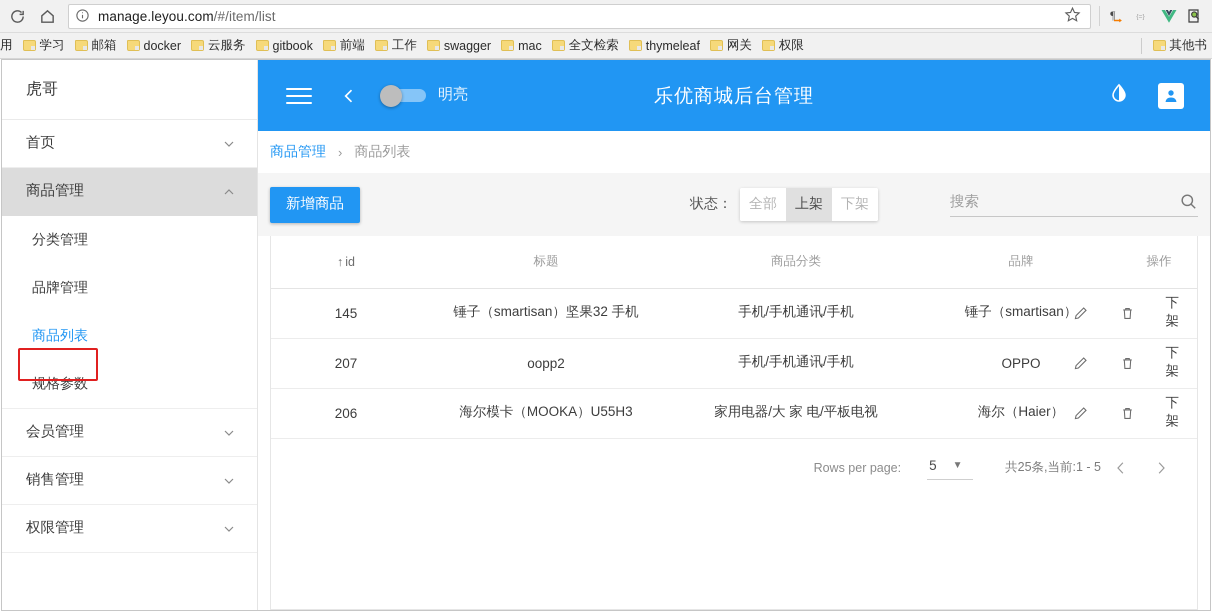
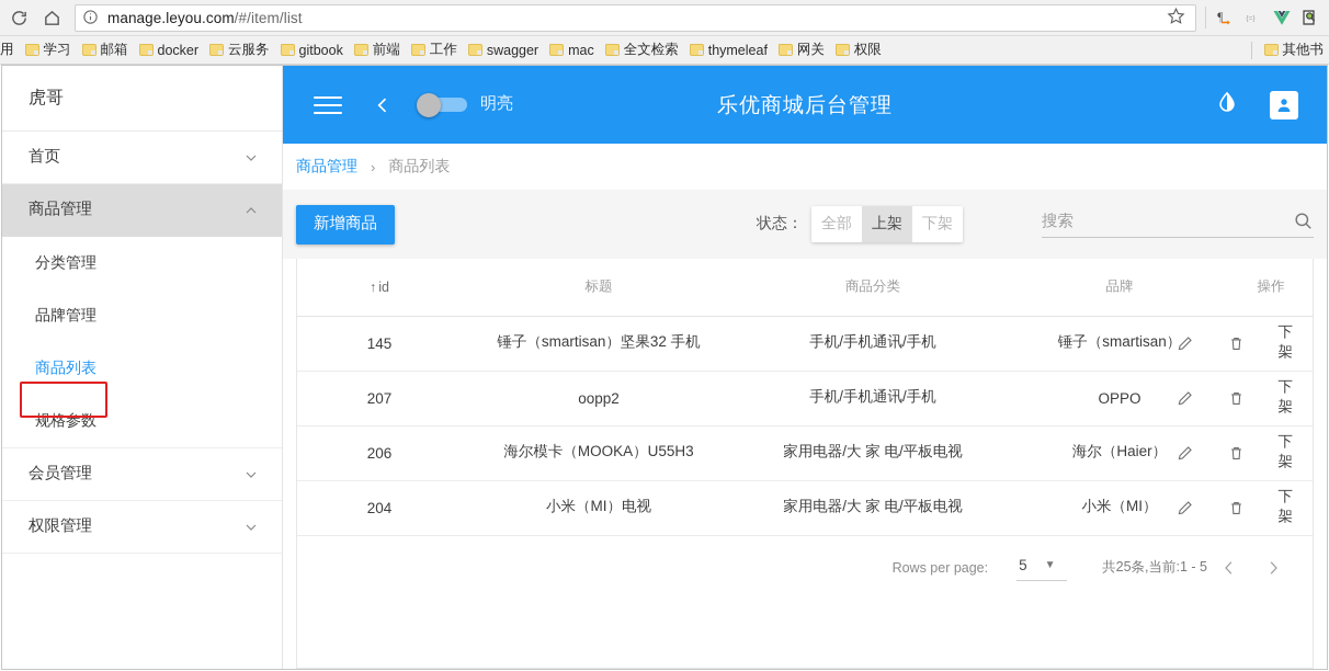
  manage.leyou.com/#/item/list
  ¶
  用
  学习
  邮箱
  docker
  云服务
  gitbook
  前端
  工作
  swagger
  mac
  全文检索
  thymeleaf
  网关
  权限
  其他书
  虎哥
  首页
  商品管理
  分类管理
  品牌管理
  商品列表
  规格参数
  会员管理
- 销售管理
  权限管理
  明亮
  乐优商城后台管理
  商品管理
  ›
  商品列表
  新增商品
  状态：
  全部
  上架
  下架
  搜索
  ↑ id	标题	商品分类	品牌	操作
  145	锤子（smartisan）坚果32 手机	手机/手机通讯/手机	锤子（smartisan）	下架
  207	oopp2	手机/手机通讯/手机	OPPO	下架
  206	海尔模卡（MOOKA）U55H3	家用电器/大 家 电/平板电视	海尔（Haier）	下架
+ 204	小米（MI）电视	家用电器/大 家 电/平板电视	小米（MI）	下架
  Rows per page:
  5
  ▼
  共25条,当前:1 - 5
